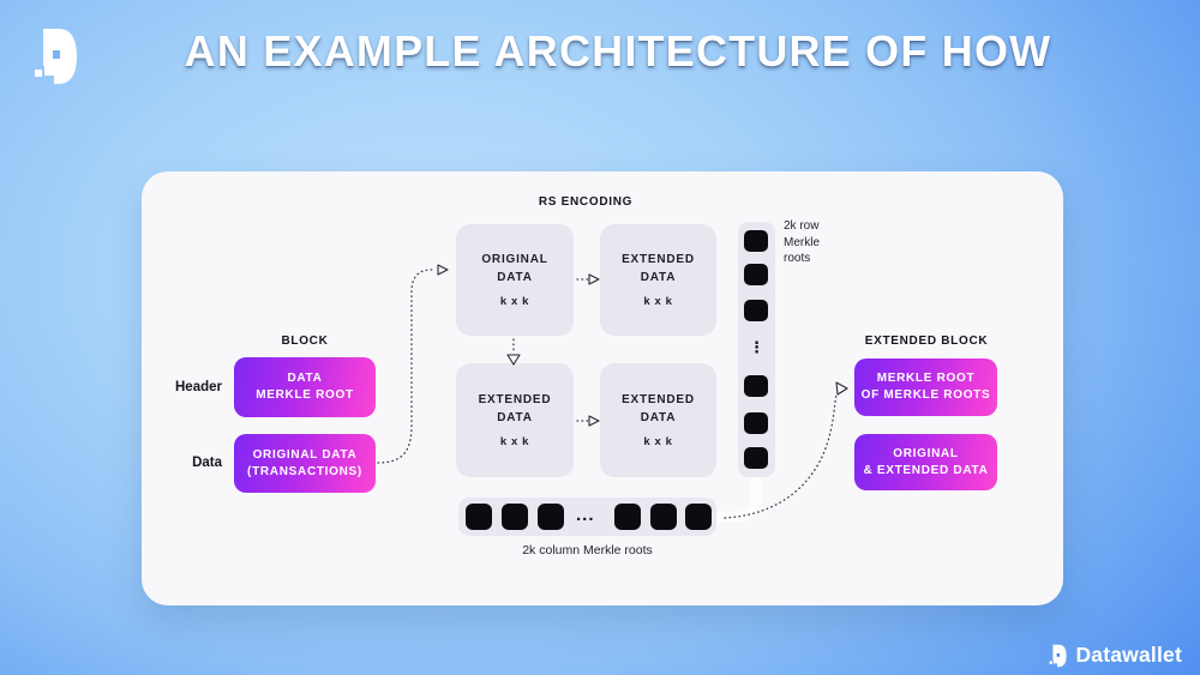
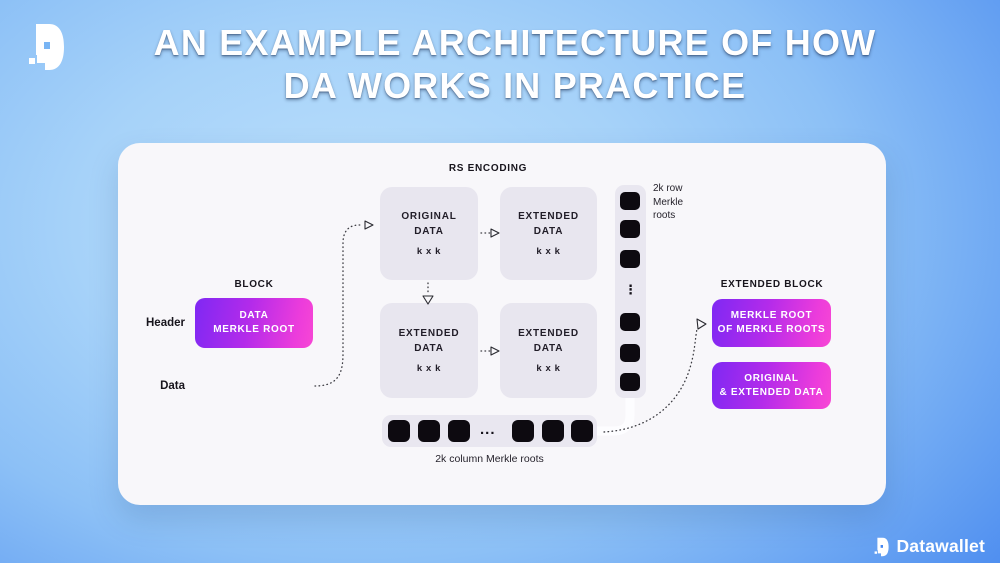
  AN EXAMPLE ARCHITECTURE OF HOW
+ DA WORKS IN PRACTICE
  RS ENCODING
  BLOCK
  EXTENDED BLOCK
  Header
  DATA
  MERKLE ROOT
  Data
- ORIGINAL DATA
- (TRANSACTIONS)
  ORIGINAL
  DATA
  k x k
  EXTENDED
  DATA
  k x k
  EXTENDED
  DATA
  k x k
  EXTENDED
  DATA
  k x k
  ⋮
  2k row
  Merkle
  roots
  ...
  2k column Merkle roots
  MERKLE ROOT
  OF MERKLE ROOTS
  ORIGINAL
  & EXTENDED DATA
  Datawallet
